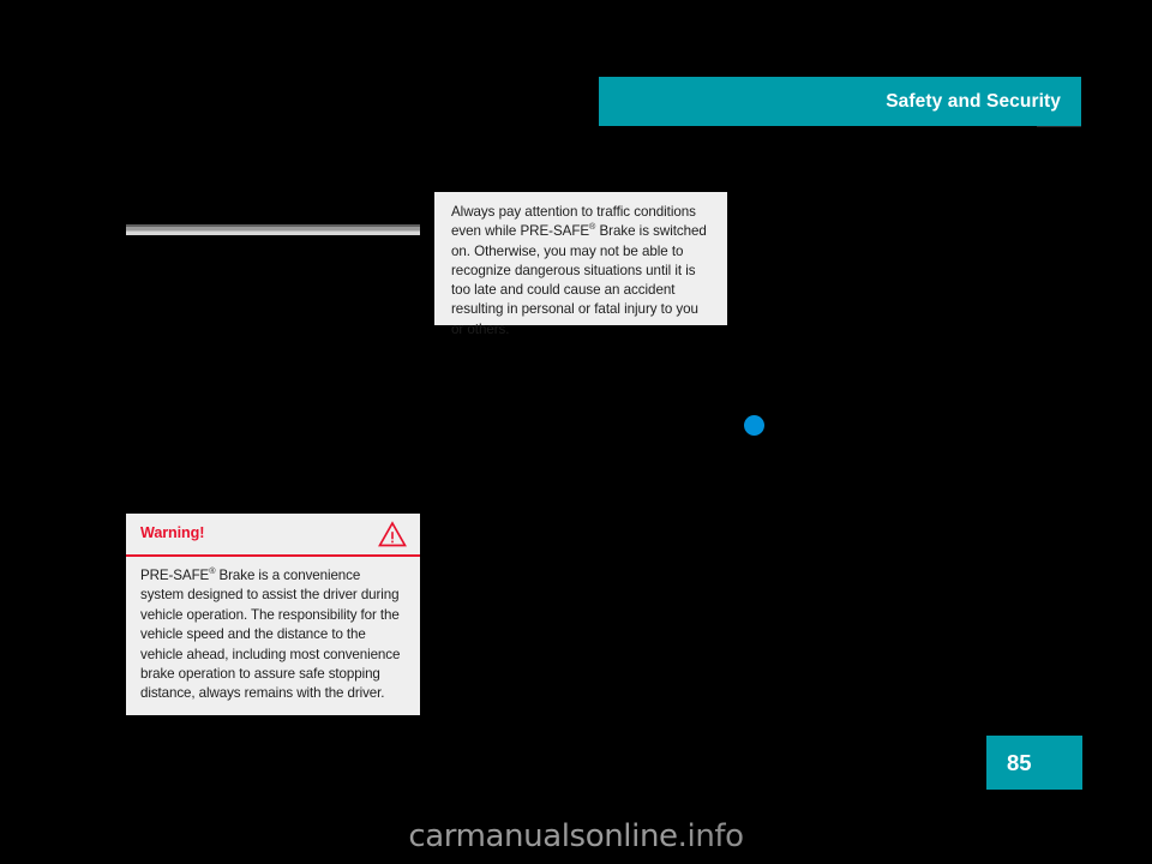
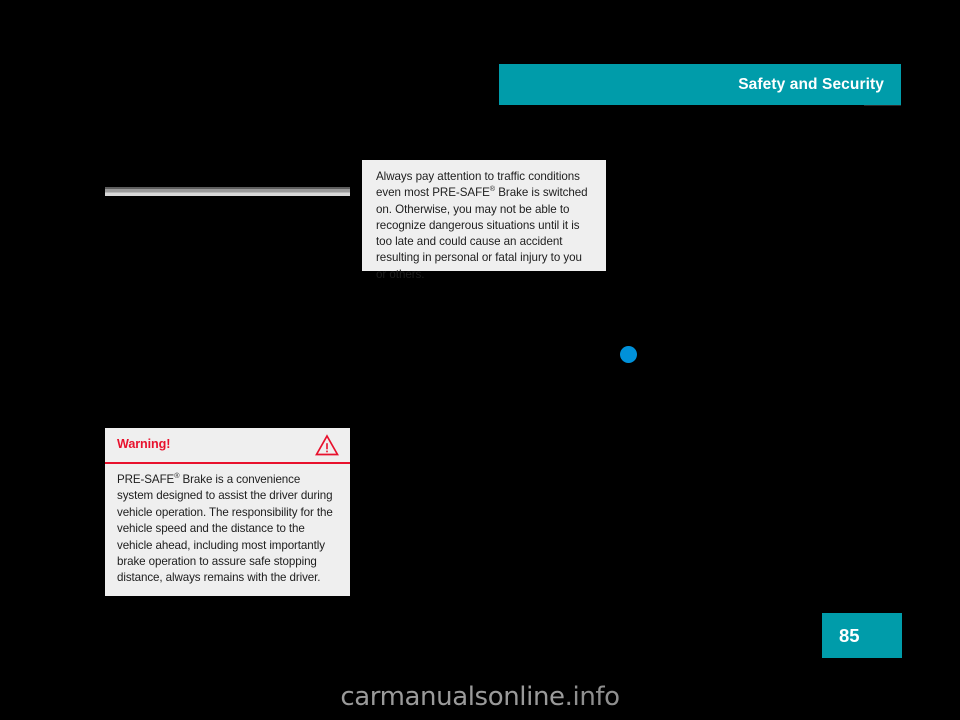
  Safety and Security
- Always pay attention to traffic conditions even while PRE-SAFE® Brake is switched on. Otherwise, you may not be able to recognize dangerous situations until it is too late and could cause an accident resulting in personal or fatal injury to you or others.
+ Always pay attention to traffic conditions even most PRE-SAFE® Brake is switched on. Otherwise, you may not be able to recognize dangerous situations until it is too late and could cause an accident resulting in personal or fatal injury to you or others.
  Warning!
- PRE-SAFE® Brake is a convenience system designed to assist the driver during vehicle operation. The responsibility for the vehicle speed and the distance to the vehicle ahead, including most convenience brake operation to assure safe stopping distance, always remains with the driver.
+ PRE-SAFE® Brake is a convenience system designed to assist the driver during vehicle operation. The responsibility for the vehicle speed and the distance to the vehicle ahead, including most importantly brake operation to assure safe stopping distance, always remains with the driver.
  85
  carmanualsonline.info
